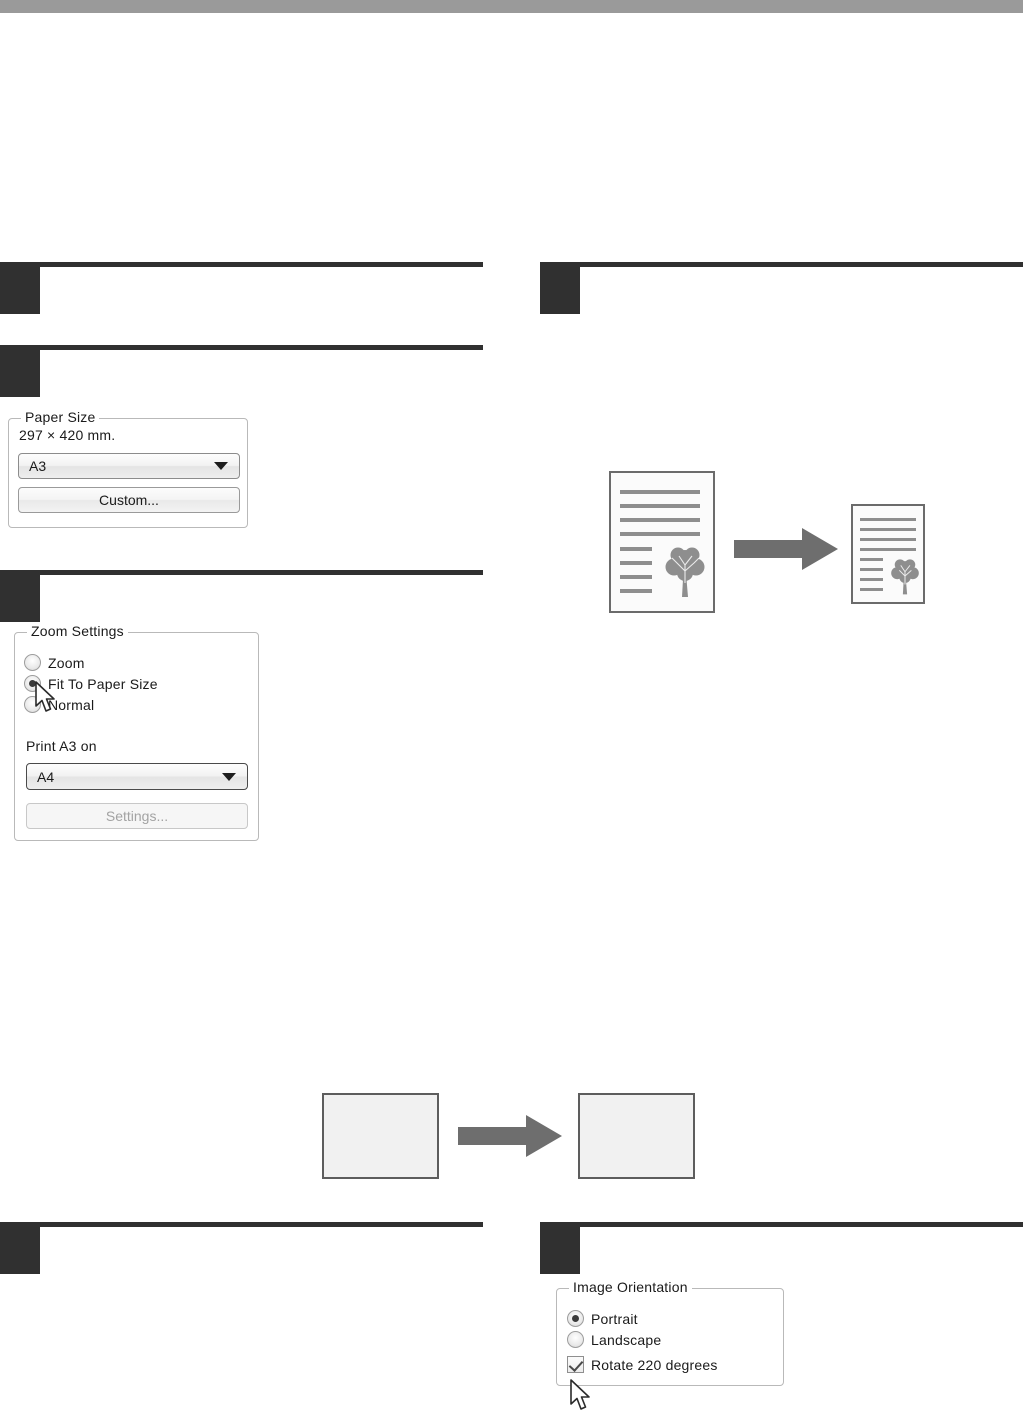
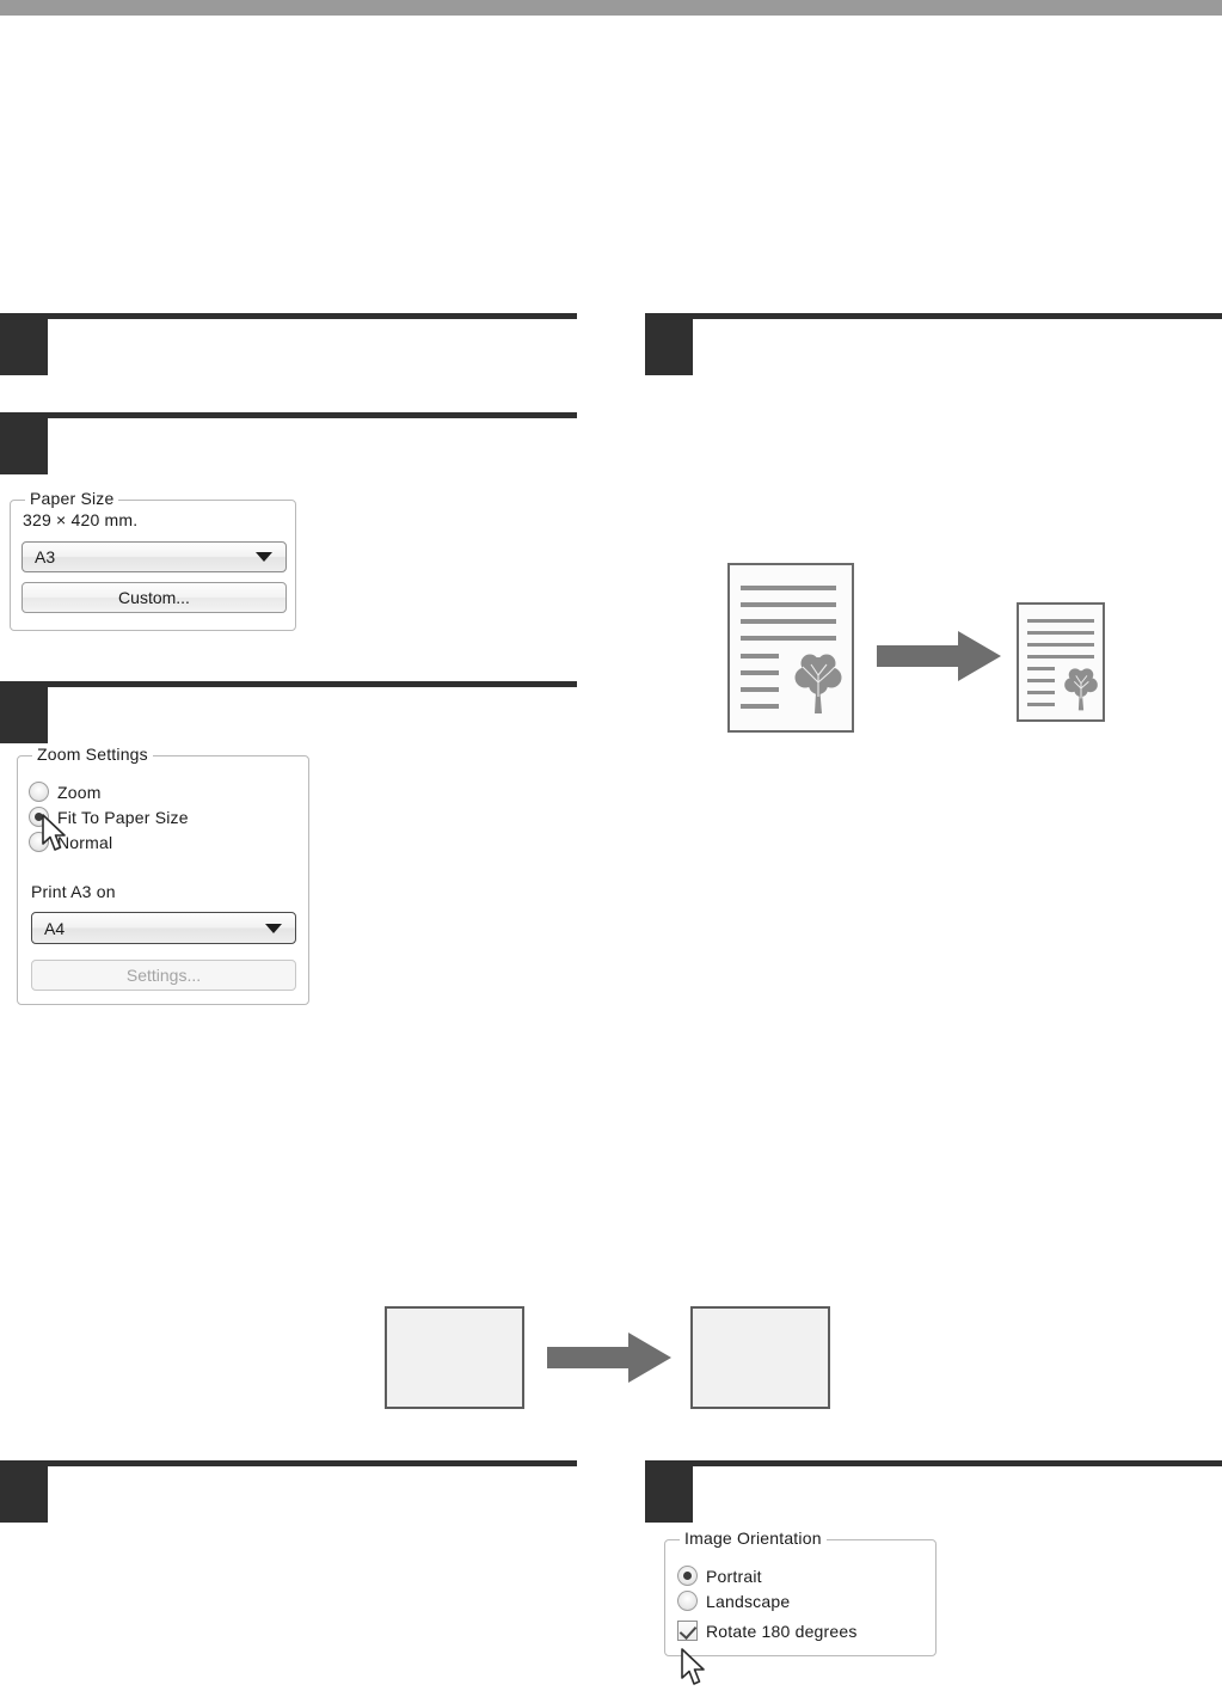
  Paper Size
- 297 × 420 mm.
+ 329 × 420 mm.
  A3
  Custom...
  Zoom Settings
  Zoom
  Fit To Paper Size
  Normal
  Print A3 on
  A4
  Settings...
  Image Orientation
  Portrait
  Landscape
- Rotate 220 degrees
+ Rotate 180 degrees
